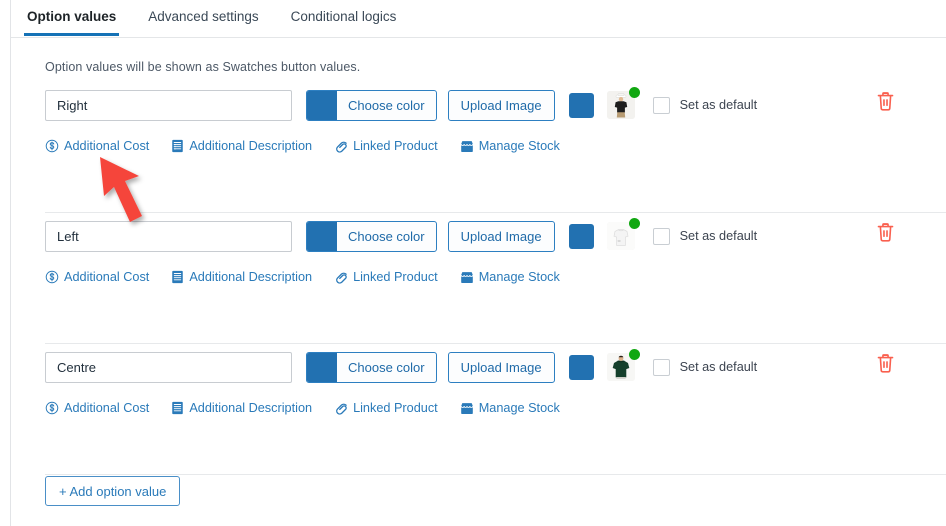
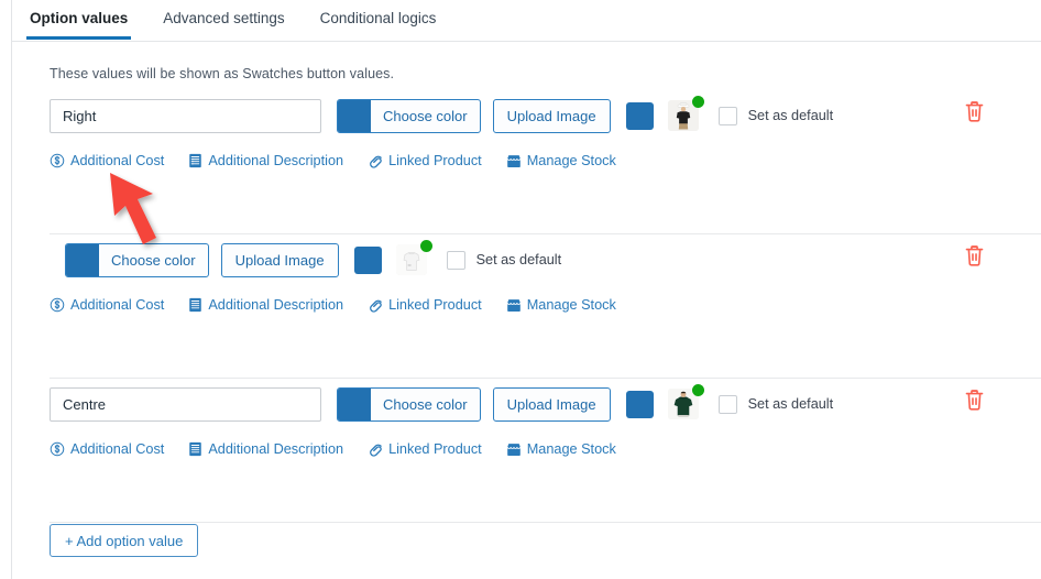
  Option values
  Advanced settings
  Conditional logics
- Option values will be shown as Swatches button values.
+ These values will be shown as Swatches button values.
  Right
  Choose color
  Upload Image
  Set as default
  Additional Cost
  Additional Description
  Linked Product
  Manage Stock
- Left
  Choose color
  Upload Image
  Set as default
  Additional Cost
  Additional Description
  Linked Product
  Manage Stock
  Centre
  Choose color
  Upload Image
  Set as default
  Additional Cost
  Additional Description
  Linked Product
  Manage Stock
  + Add option value
